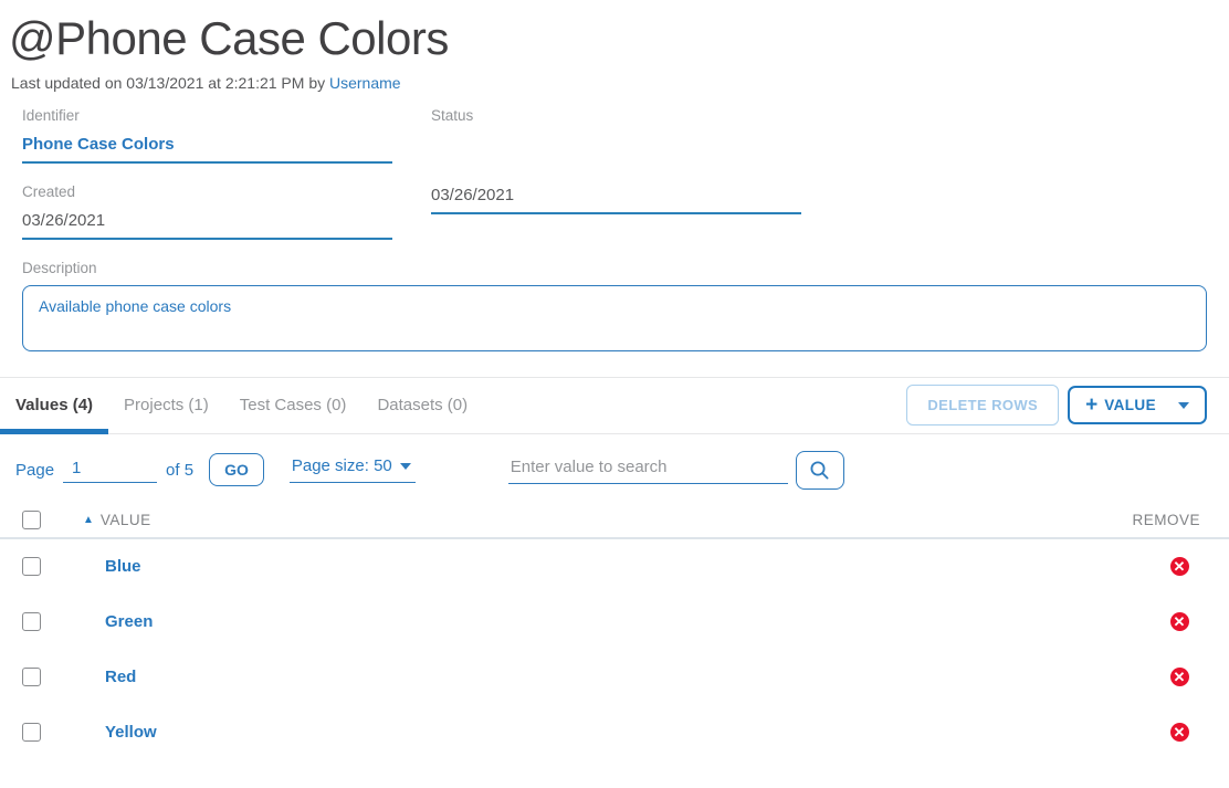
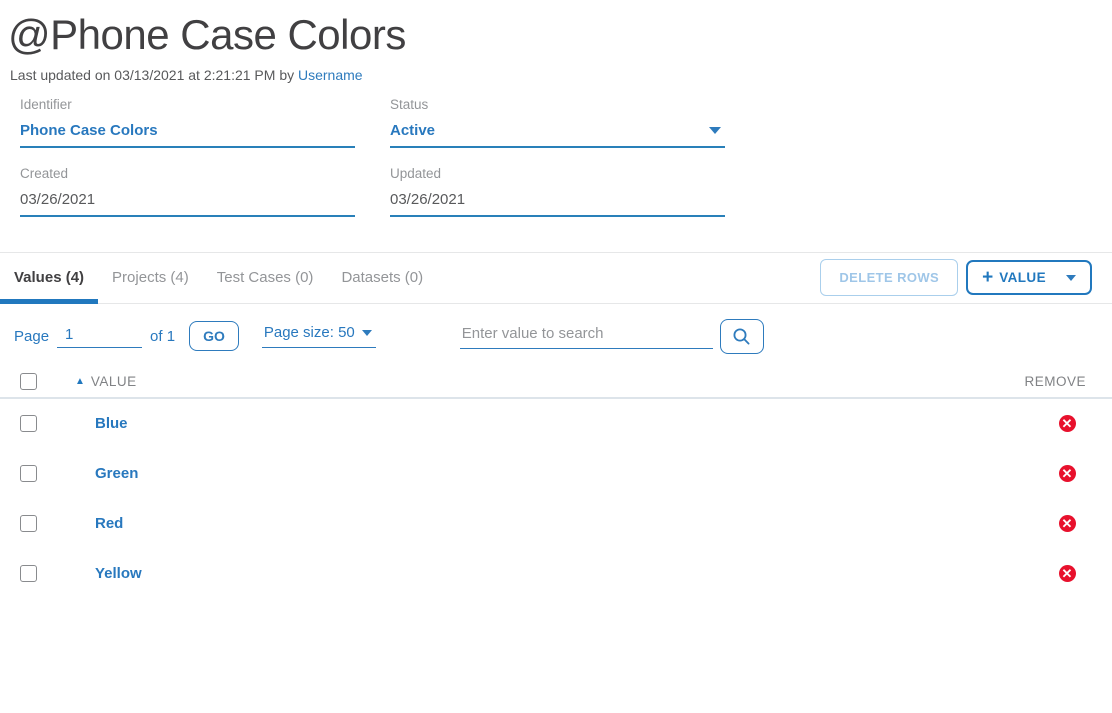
  @Phone Case Colors
  Last updated on 03/13/2021 at 2:21:21 PM by Username
  Identifier
  Phone Case Colors
  Status
+ Active
  Created
  03/26/2021
+ Updated
  03/26/2021
- Description
- Available phone case colors
  Values (4)
- Projects (1)
+ Projects (4)
  Test Cases (0)
  Datasets (0)
  DELETE ROWS
  +
  VALUE
  Page
  1
- of 5
+ of 1
  GO
  Page size: 50
  Enter value to search
  ▲
  VALUE
  REMOVE
  Blue
  ✕
  Green
  ✕
  Red
  ✕
  Yellow
  ✕
